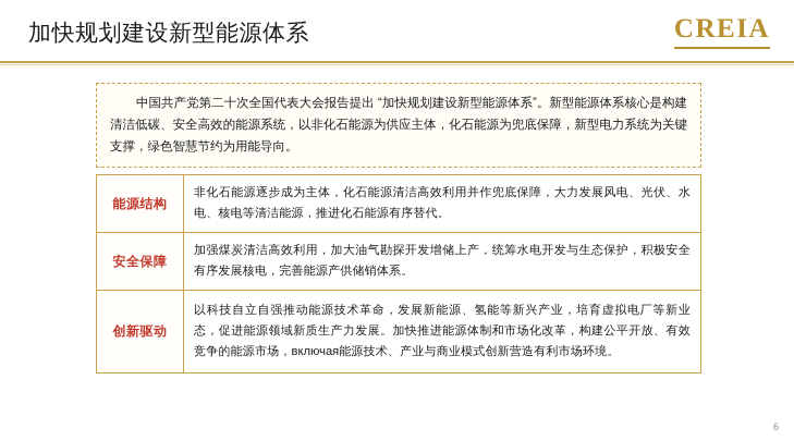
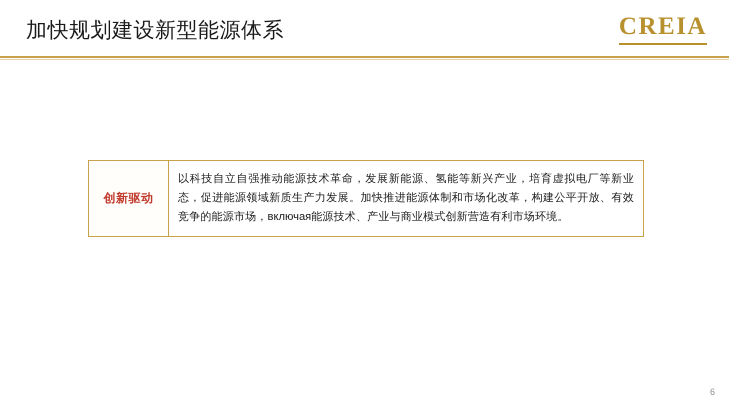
  加快规划建设新型能源体系
  CREIA
- 中国共产党第二十次全国代表大会报告提出 “加快规划建设新型能源体系”。新型能源体系核心是构建清洁低碳、安全高效的能源系统，以非化石能源为供应主体，化石能源为兜底保障，新型电力系统为关键支撑，绿色智慧节约为用能导向。
- 能源结构	非化石能源逐步成为主体，化石能源清洁高效利用并作兜底保障，大力发展风电、光伏、水电、核电等清洁能源，推进化石能源有序替代。
- 安全保障	加强煤炭清洁高效利用，加大油气勘探开发增储上产，统筹水电开发与生态保护，积极安全有序发展核电，完善能源产供储销体系。
  创新驱动	以科技自立自强推动能源技术革命，发展新能源、氢能等新兴产业，培育虚拟电厂等新业态，促进能源领域新质生产力发展。加快推进能源体制和市场化改革，构建公平开放、有效竞争的能源市场，включая能源技术、产业与商业模式创新营造有利市场环境。
  6
